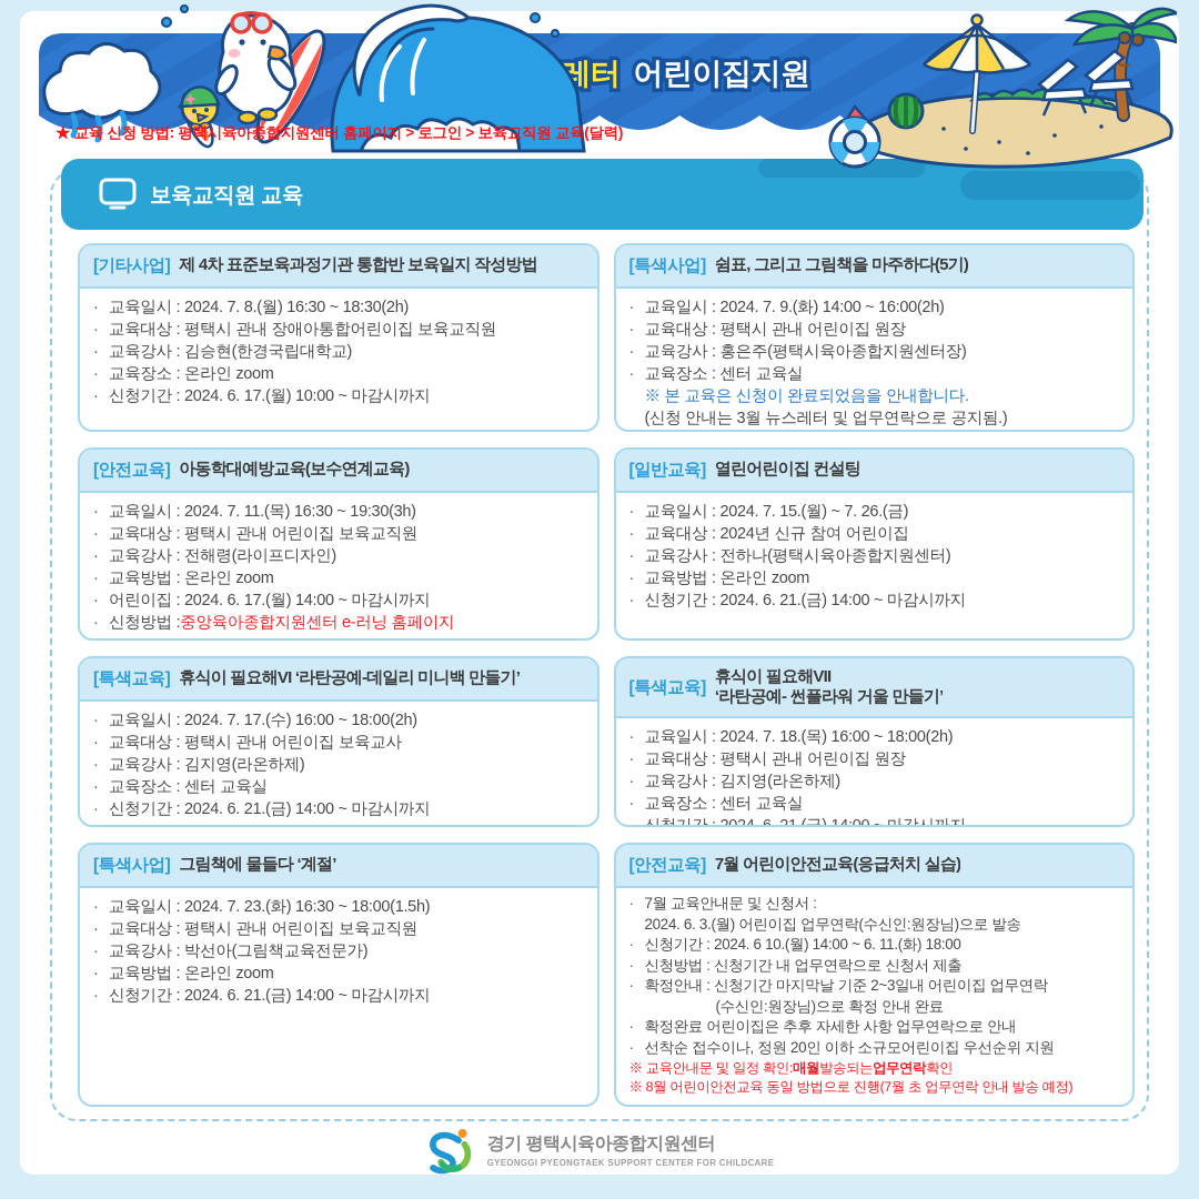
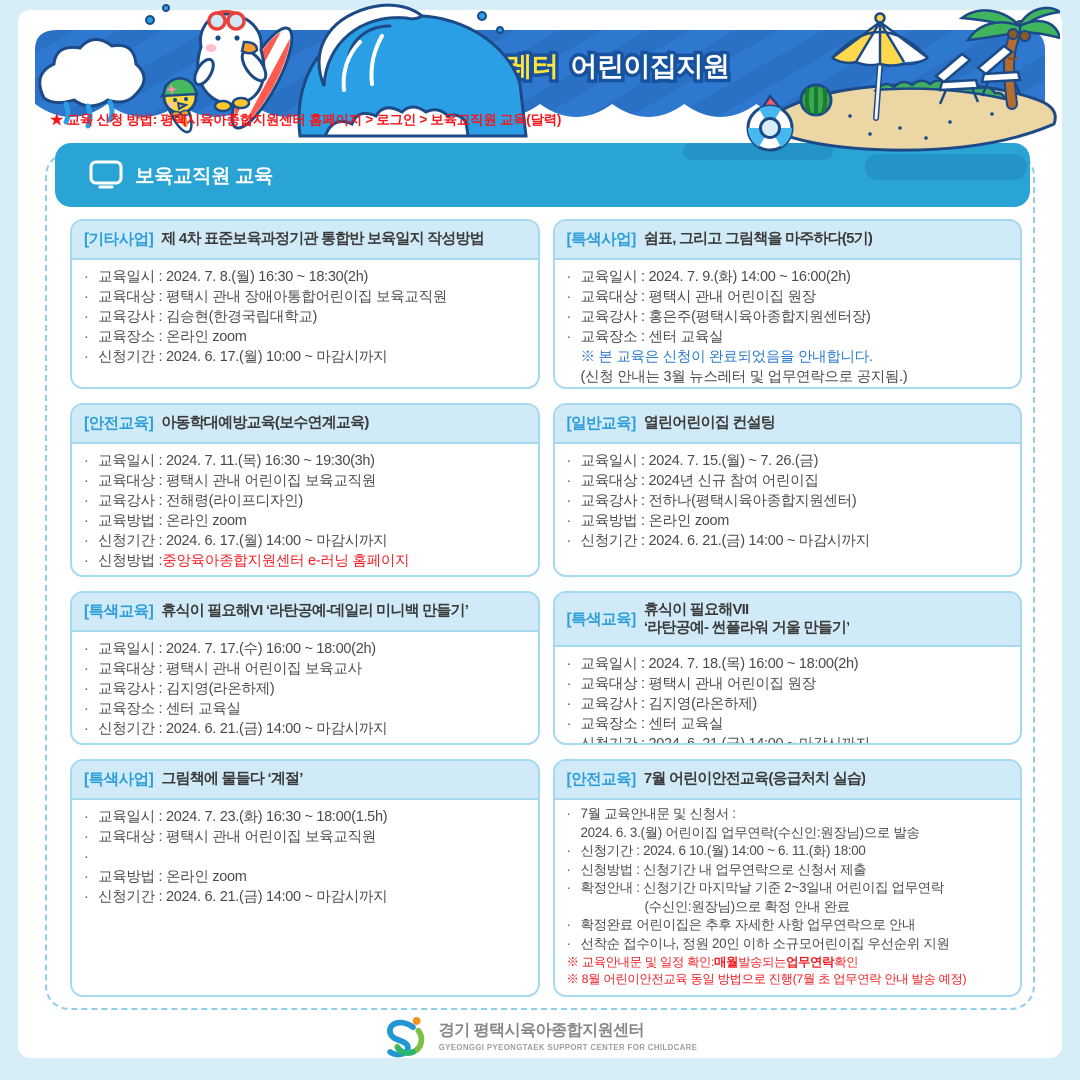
  어린이집지원
  ★ 교육 신청 방법: 평택시육아종합지원센터 홈페이지 > 로그인 > 보육교직원 교육(달력)
  보육교직원 교육
  [기타사업]
  제 4차 표준보육과정기관 통합반 보육일지 작성방법
  ·
  교육일시 : 2024. 7. 8.(월) 16:30 ~ 18:30(2h)
  ·
  교육대상 : 평택시 관내 장애아통합어린이집 보육교직원
  ·
  교육강사 : 김승현(한경국립대학교)
  ·
  교육장소 : 온라인 zoom
  ·
  신청기간 : 2024. 6. 17.(월) 10:00 ~ 마감시까지
  [특색사업]
  쉼표, 그리고 그림책을 마주하다(5기)
  ·
  교육일시 : 2024. 7. 9.(화) 14:00 ~ 16:00(2h)
  ·
  교육대상 : 평택시 관내 어린이집 원장
  ·
  교육강사 : 홍은주(평택시육아종합지원센터장)
  ·
  교육장소 : 센터 교육실
  ※ 본 교육은 신청이 완료되었음을 안내합니다.
  (신청 안내는 3월 뉴스레터 및 업무연락으로 공지됨.)
  [안전교육]
  아동학대예방교육(보수연계교육)
  ·
  교육일시 : 2024. 7. 11.(목) 16:30 ~ 19:30(3h)
  ·
  교육대상 : 평택시 관내 어린이집 보육교직원
  ·
  교육강사 : 전해령(라이프디자인)
  ·
  교육방법 : 온라인 zoom
  ·
- 어린이집 : 2024. 6. 17.(월) 14:00 ~ 마감시까지
+ 신청기간 : 2024. 6. 17.(월) 14:00 ~ 마감시까지
  ·
  신청방법 :
  중앙육아종합지원센터 e-러닝 홈페이지
  [일반교육]
  열린어린이집 컨설팅
  ·
  교육일시 : 2024. 7. 15.(월) ~ 7. 26.(금)
  ·
  교육대상 : 2024년 신규 참여 어린이집
  ·
  교육강사 : 전하나(평택시육아종합지원센터)
  ·
  교육방법 : 온라인 zoom
  ·
  신청기간 : 2024. 6. 21.(금) 14:00 ~ 마감시까지
  [특색교육]
  휴식이 필요해VI ‘라탄공예-데일리 미니백 만들기’
  ·
  교육일시 : 2024. 7. 17.(수) 16:00 ~ 18:00(2h)
  ·
  교육대상 : 평택시 관내 어린이집 보육교사
  ·
  교육강사 : 김지영(라온하제)
  ·
  교육장소 : 센터 교육실
  ·
  신청기간 : 2024. 6. 21.(금) 14:00 ~ 마감시까지
  [특색교육]
  휴식이 필요해VII
  ‘라탄공예- 썬플라워 거울 만들기’
  ·
  교육일시 : 2024. 7. 18.(목) 16:00 ~ 18:00(2h)
  ·
  교육대상 : 평택시 관내 어린이집 원장
  ·
  교육강사 : 김지영(라온하제)
  ·
  교육장소 : 센터 교육실
  [특색사업]
  그림책에 물들다 ‘계절’
  ·
  교육일시 : 2024. 7. 23.(화) 16:30 ~ 18:00(1.5h)
  ·
  교육대상 : 평택시 관내 어린이집 보육교직원
  ·
- 교육강사 : 박선아(그림책교육전문가)
  ·
  교육방법 : 온라인 zoom
  ·
  신청기간 : 2024. 6. 21.(금) 14:00 ~ 마감시까지
  [안전교육]
  7월 어린이안전교육(응급처치 실습)
  ·
  7월 교육안내문 및 신청서 :
  2024. 6. 3.(월) 어린이집 업무연락(수신인:원장님)으로 발송
  ·
  신청기간 : 2024. 6 10.(월) 14:00 ~ 6. 11.(화) 18:00
  ·
  신청방법 : 신청기간 내 업무연락으로 신청서 제출
  ·
  확정안내 : 신청기간 마지막날 기준 2~3일내 어린이집 업무연락
  (수신인:원장님)으로 확정 안내 완료
  ·
  확정완료 어린이집은 추후 자세한 사항 업무연락으로 안내
  ·
  선착순 접수이나, 정원 20인 이하 소규모어린이집 우선순위 지원
  ※ 교육안내문 및 일정 확인:
  매월
  발송되는
  업무연락
  확인
  ※ 8월 어린이안전교육 동일 방법으로 진행(7월 초 업무연락 안내 발송 예정)
  경기 평택시육아종합지원센터
  GYEONGGI PYEONGTAEK SUPPORT CENTER FOR CHILDCARE
